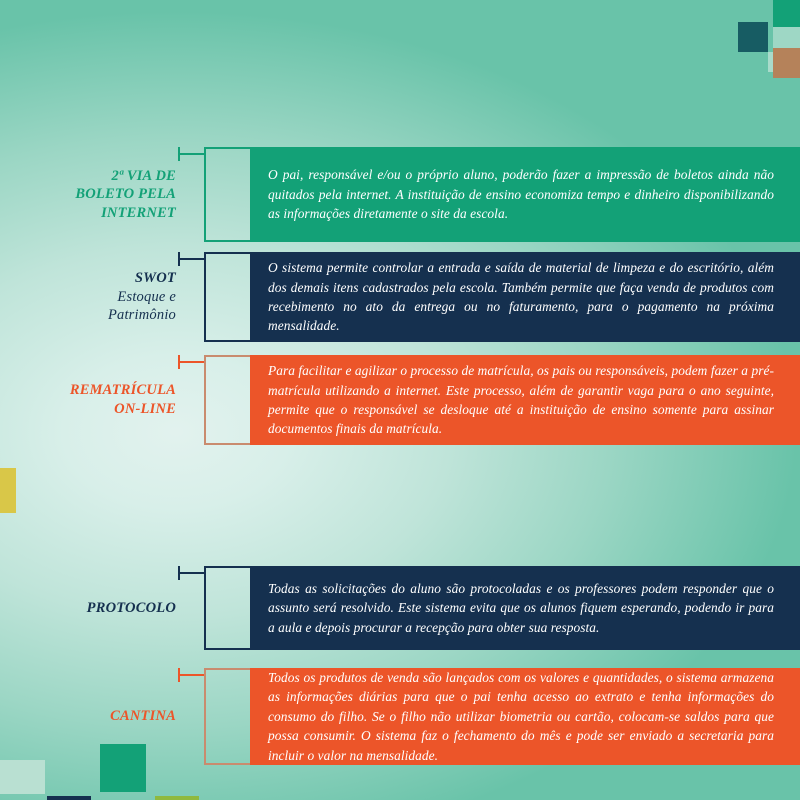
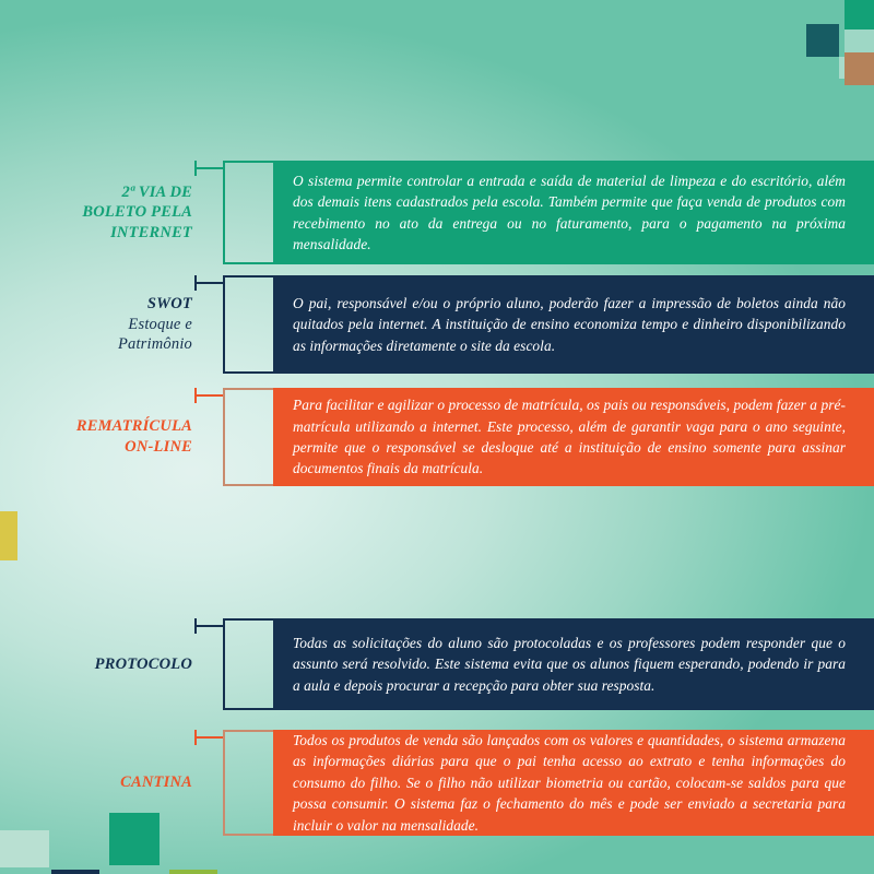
  2ª VIA DE
  BOLETO PELA
  INTERNET
- O pai, responsável e/ou o próprio aluno, poderão fazer a impressão de boletos ainda não quitados pela internet. A instituição de ensino economiza tempo e dinheiro disponibilizando as informações diretamente o site da escola.
+ O sistema permite controlar a entrada e saída de material de limpeza e do escritório, além dos demais itens cadastrados pela escola. Também permite que faça venda de produtos com recebimento no ato da entrega ou no faturamento, para o pagamento na próxima mensalidade.
  SWOT
  Estoque e
  Patrimônio
- O sistema permite controlar a entrada e saída de material de limpeza e do escritório, além dos demais itens cadastrados pela escola. Também permite que faça venda de produtos com recebimento no ato da entrega ou no faturamento, para o pagamento na próxima mensalidade.
+ O pai, responsável e/ou o próprio aluno, poderão fazer a impressão de boletos ainda não quitados pela internet. A instituição de ensino economiza tempo e dinheiro disponibilizando as informações diretamente o site da escola.
  REMATRÍCULA
  ON-LINE
  Para facilitar e agilizar o processo de matrícula, os pais ou responsáveis, podem fazer a pré-matrícula utilizando a internet. Este processo, além de garantir vaga para o ano seguinte, permite que o responsável se desloque até a instituição de ensino somente para assinar documentos finais da matrícula.
  PROTOCOLO
  Todas as solicitações do aluno são protocoladas e os professores podem responder que o assunto será resolvido. Este sistema evita que os alunos fiquem esperando, podendo ir para a aula e depois procurar a recepção para obter sua resposta.
  CANTINA
  Todos os produtos de venda são lançados com os valores e quantidades, o sistema armazena as informações diárias para que o pai tenha acesso ao extrato e tenha informações do consumo do filho. Se o filho não utilizar biometria ou cartão, colocam-se saldos para que possa consumir. O sistema faz o fechamento do mês e pode ser enviado a secretaria para incluir o valor na mensalidade.
